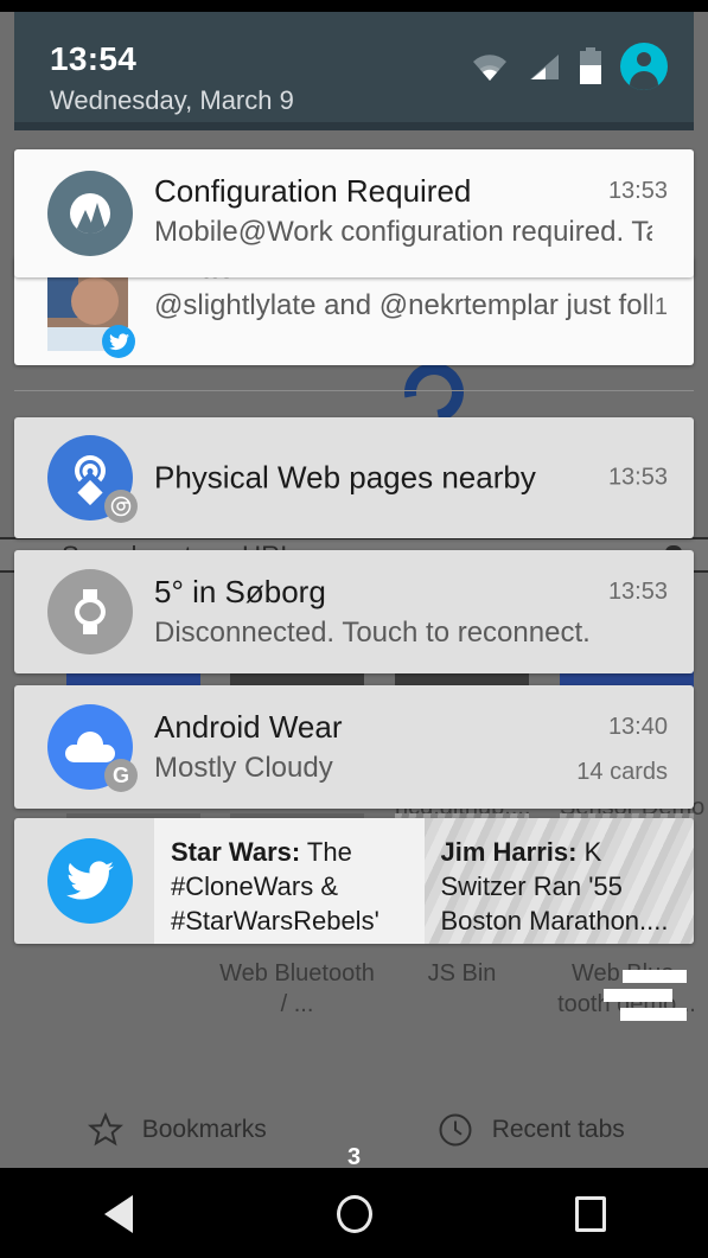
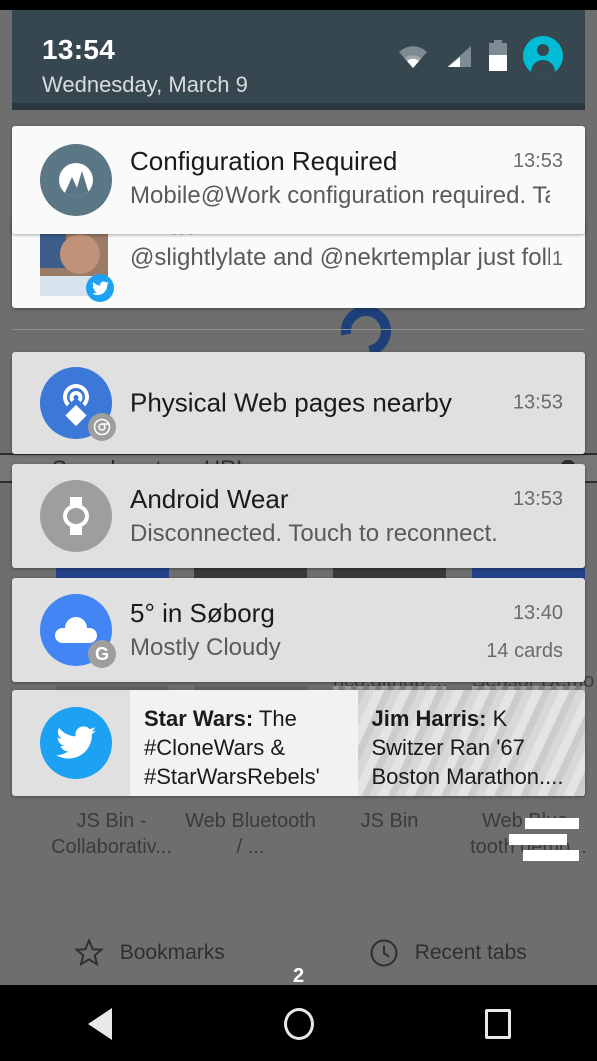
+ JS Bin - Collaborativ...
  Web Bluetooth / ...
  JS Bin
  Webtooth demo...
  Bookmarks
  Recent tabs
- 3
+ 2
  13:54
  Wednesday, March 9
  @slightlylate and @nekrtemplar just foll
  1
  Configuration Required
  Mobile@Work configuration required. T
  13:53
  Physical Web pages nearby
  13:53
- 5° in Søborg
+ Android Wear
  Disconnected. Touch to reconnect.
  13:53
  G
- Android Wear
+ 5° in Søborg
  Mostly Cloudy
  13:40
  14 cards
  Star Wars: The #CloneWars & #StarWarsRebels'
- Jim Harris: K Switzer Ran '55 Boston Marathon....
+ Jim Harris: K Switzer Ran '67 Boston Marathon....
